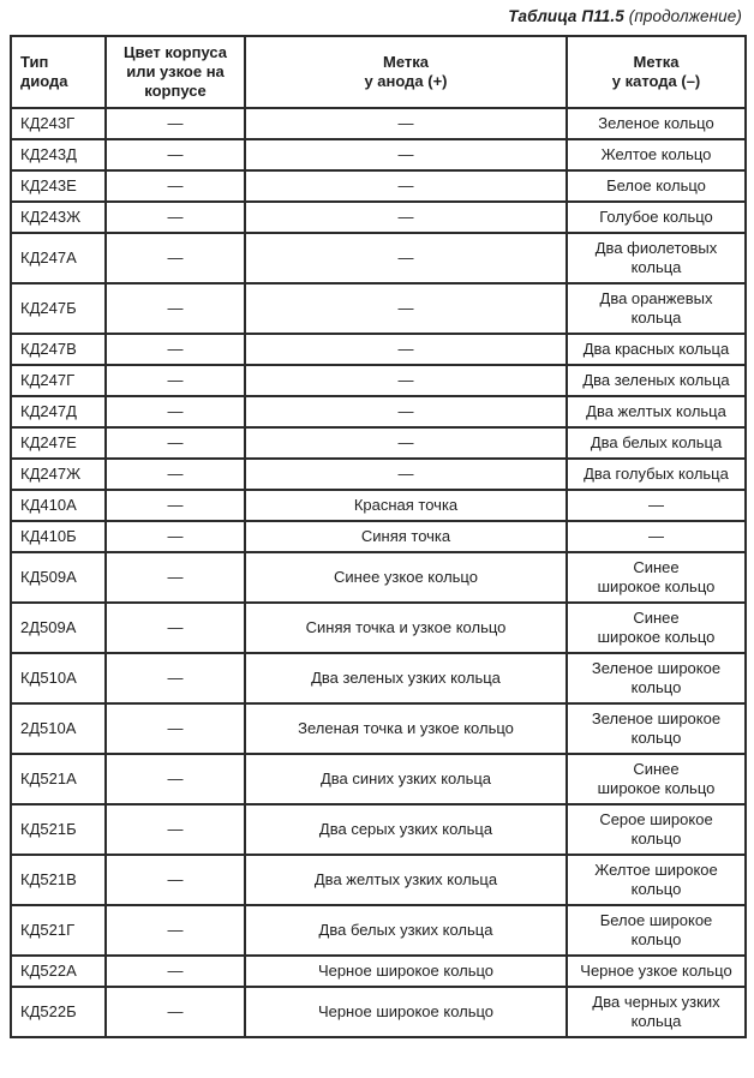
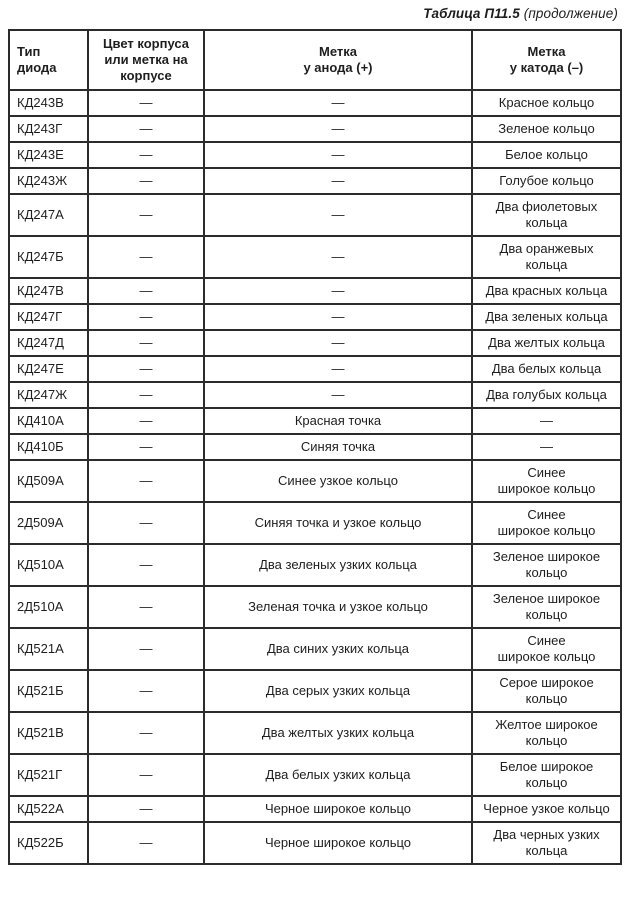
  Таблица П11.5 (продолжение)
- Тип диода	Цвет корпуса или узкое на корпусе	Метка у анода (+)	Метка у катода (–)
+ Тип диода	Цвет корпуса или метка на корпусе	Метка у анода (+)	Метка у катода (–)
+ КД243В	—	—	Красное кольцо
  КД243Г	—	—	Зеленое кольцо
- КД243Д	—	—	Желтое кольцо
  КД243Е	—	—	Белое кольцо
  КД243Ж	—	—	Голубое кольцо
  КД247А	—	—	Два фиолетовых кольца
  КД247Б	—	—	Два оранжевых кольца
  КД247В	—	—	Два красных кольца
  КД247Г	—	—	Два зеленых кольца
  КД247Д	—	—	Два желтых кольца
  КД247Е	—	—	Два белых кольца
  КД247Ж	—	—	Два голубых кольца
  КД410А	—	Красная точка	—
  КД410Б	—	Синяя точка	—
  КД509А	—	Синее узкое кольцо	Синее широкое кольцо
  2Д509А	—	Синяя точка и узкое кольцо	Синее широкое кольцо
  КД510А	—	Два зеленых узких кольца	Зеленое широкое кольцо
  2Д510А	—	Зеленая точка и узкое кольцо	Зеленое широкое кольцо
  КД521А	—	Два синих узких кольца	Синее широкое кольцо
  КД521Б	—	Два серых узких кольца	Серое широкое кольцо
  КД521В	—	Два желтых узких кольца	Желтое широкое кольцо
  КД521Г	—	Два белых узких кольца	Белое широкое кольцо
  КД522А	—	Черное широкое кольцо	Черное узкое кольцо
  КД522Б	—	Черное широкое кольцо	Два черных узких кольца
